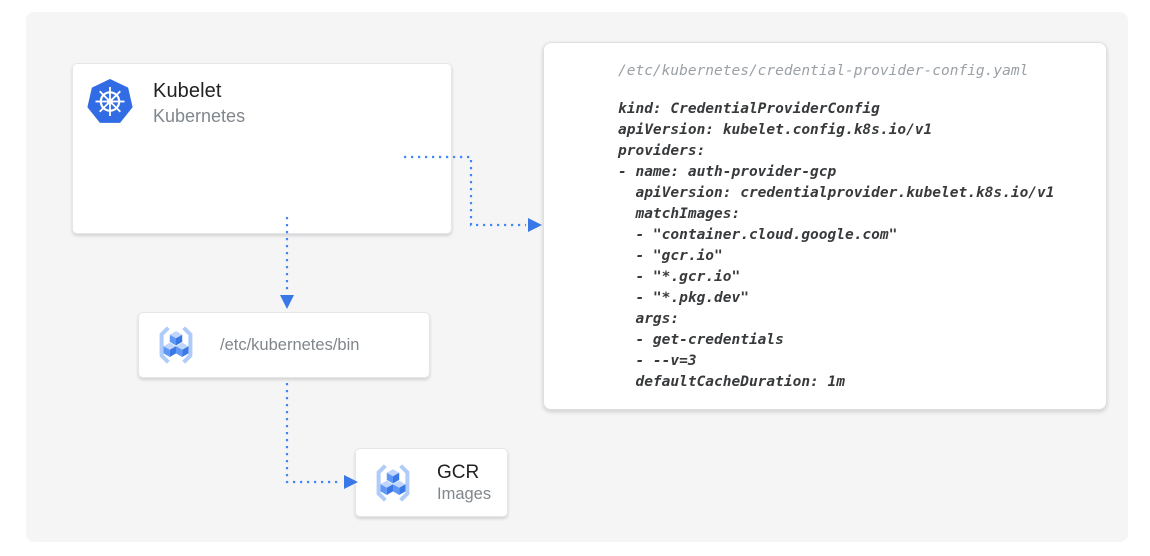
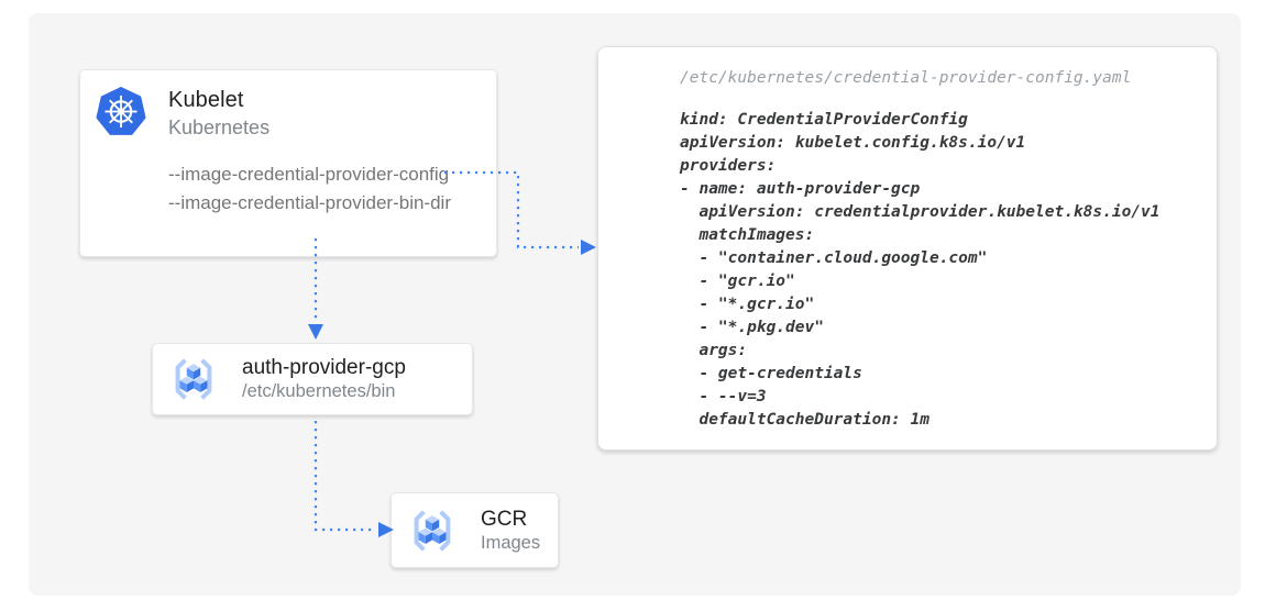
  Kubelet
  Kubernetes
+ --image-credential-provider-config
+ --image-credential-provider-bin-dir
+ auth-provider-gcp
  /etc/kubernetes/bin
  GCR
  Images
  /etc/kubernetes/credential-provider-config.yaml
  kind: CredentialProviderConfig
  apiVersion: kubelet.config.k8s.io/v1
  providers:
  - name: auth-provider-gcp
  apiVersion: credentialprovider.kubelet.k8s.io/v1
  matchImages:
  - "container.cloud.google.com"
  - "gcr.io"
  - "*.gcr.io"
  - "*.pkg.dev"
  args:
  - get-credentials
  - --v=3
  defaultCacheDuration: 1m
